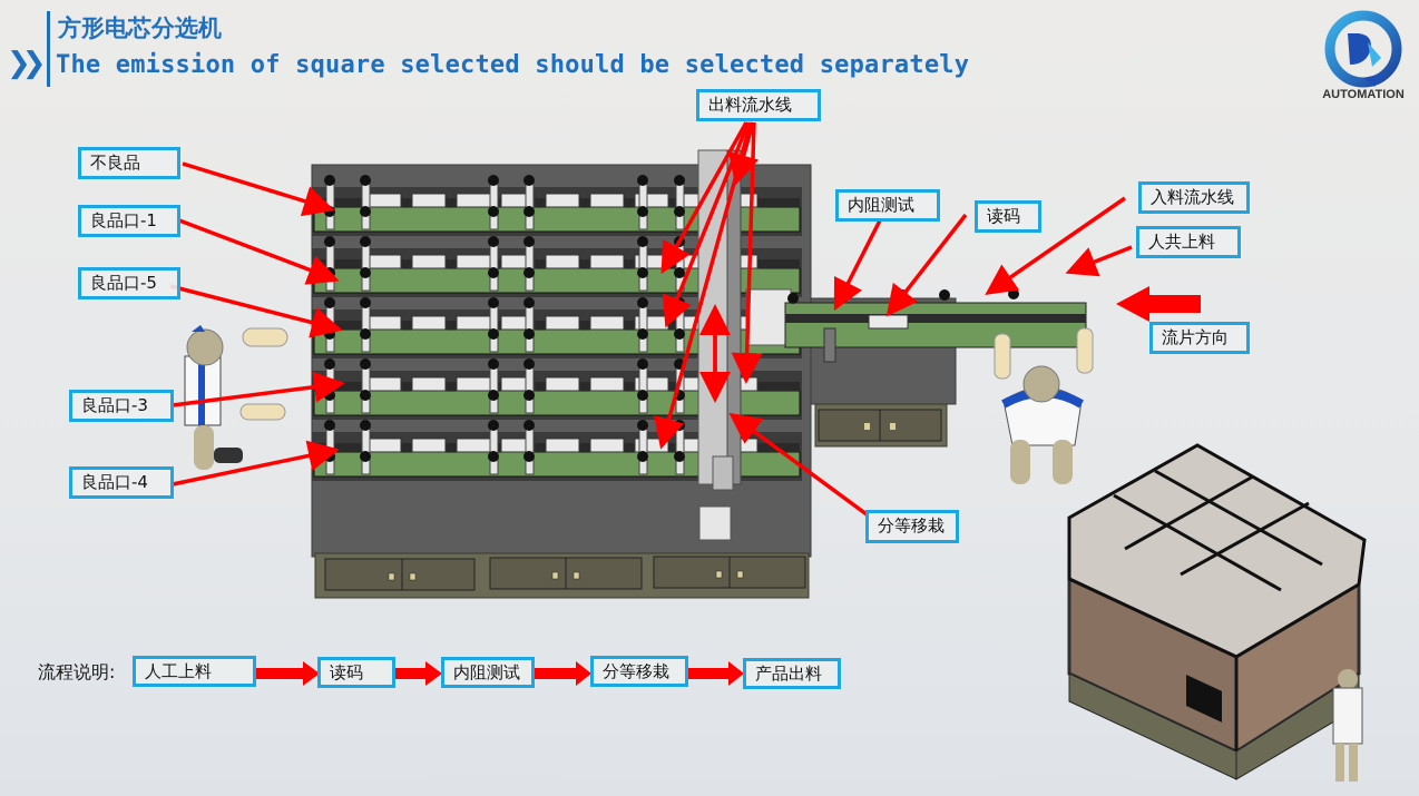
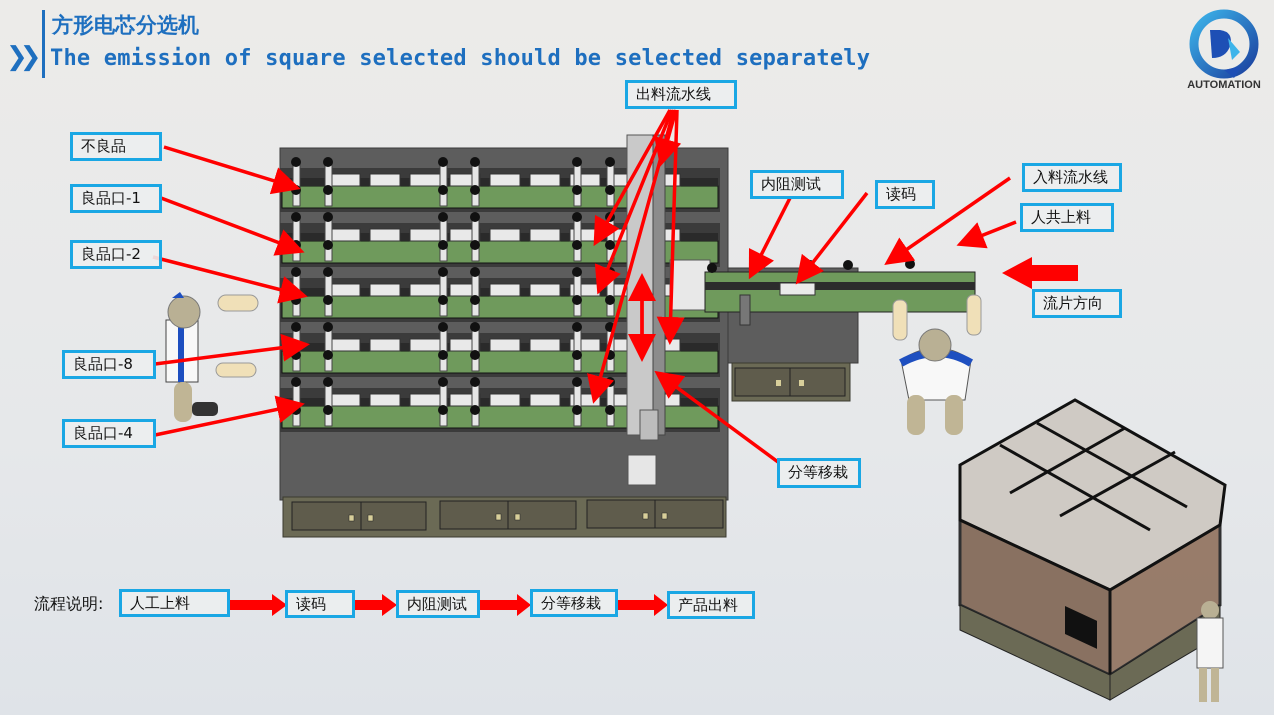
  ❯❯
  方形电芯分选机
  The emission of square selected should be selected separately
  AUTOMATION
  不良品
  良品口-1
- 良品口-5
+ 良品口-2
- 良品口-3
+ 良品口-8
  良品口-4
  出料流水线
  内阻测试
  读码
  入料流水线
  人共上料
  流片方向
  分等移栽
  流程说明:
  人工上料
  读码
  内阻测试
  分等移栽
  产品出料
